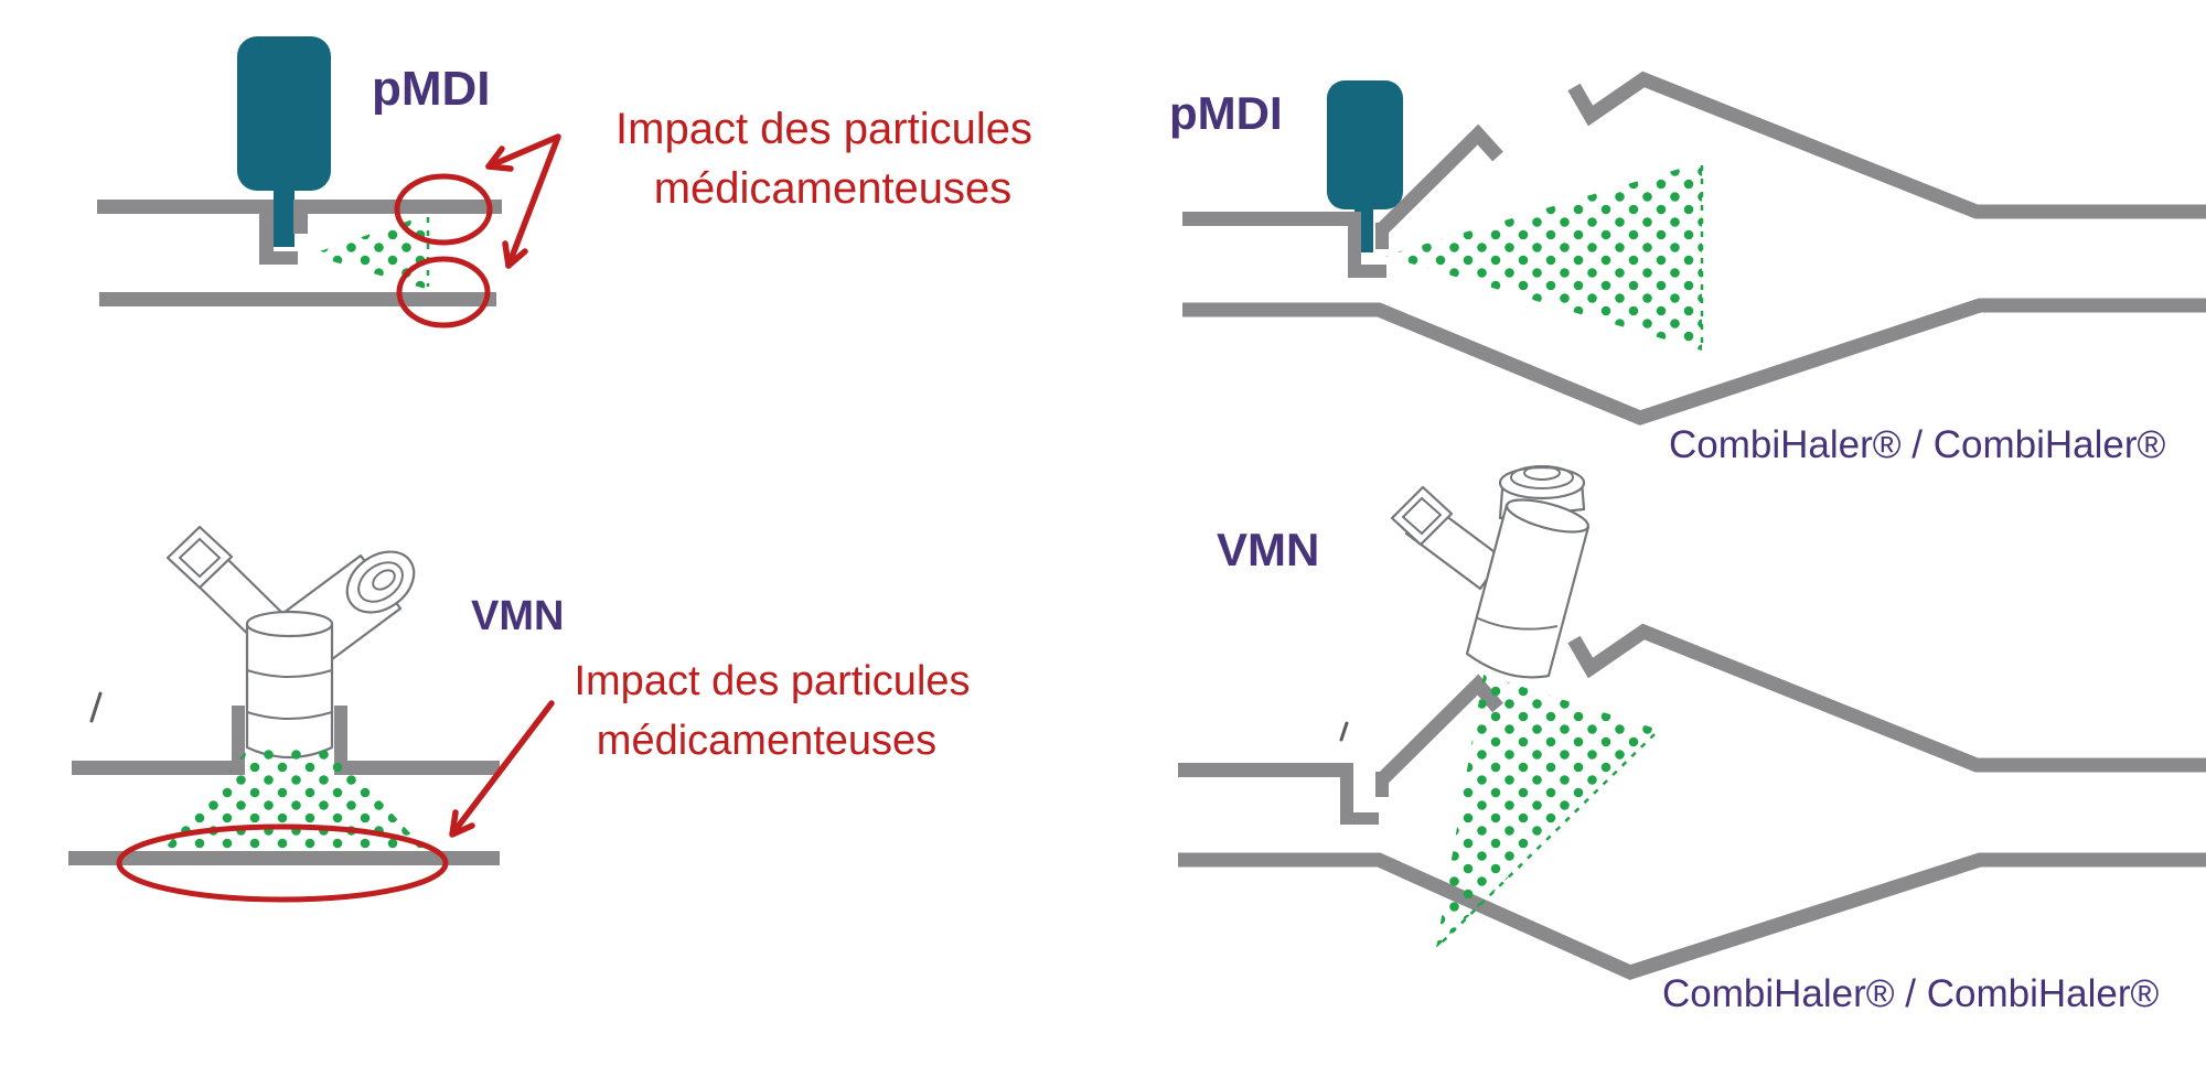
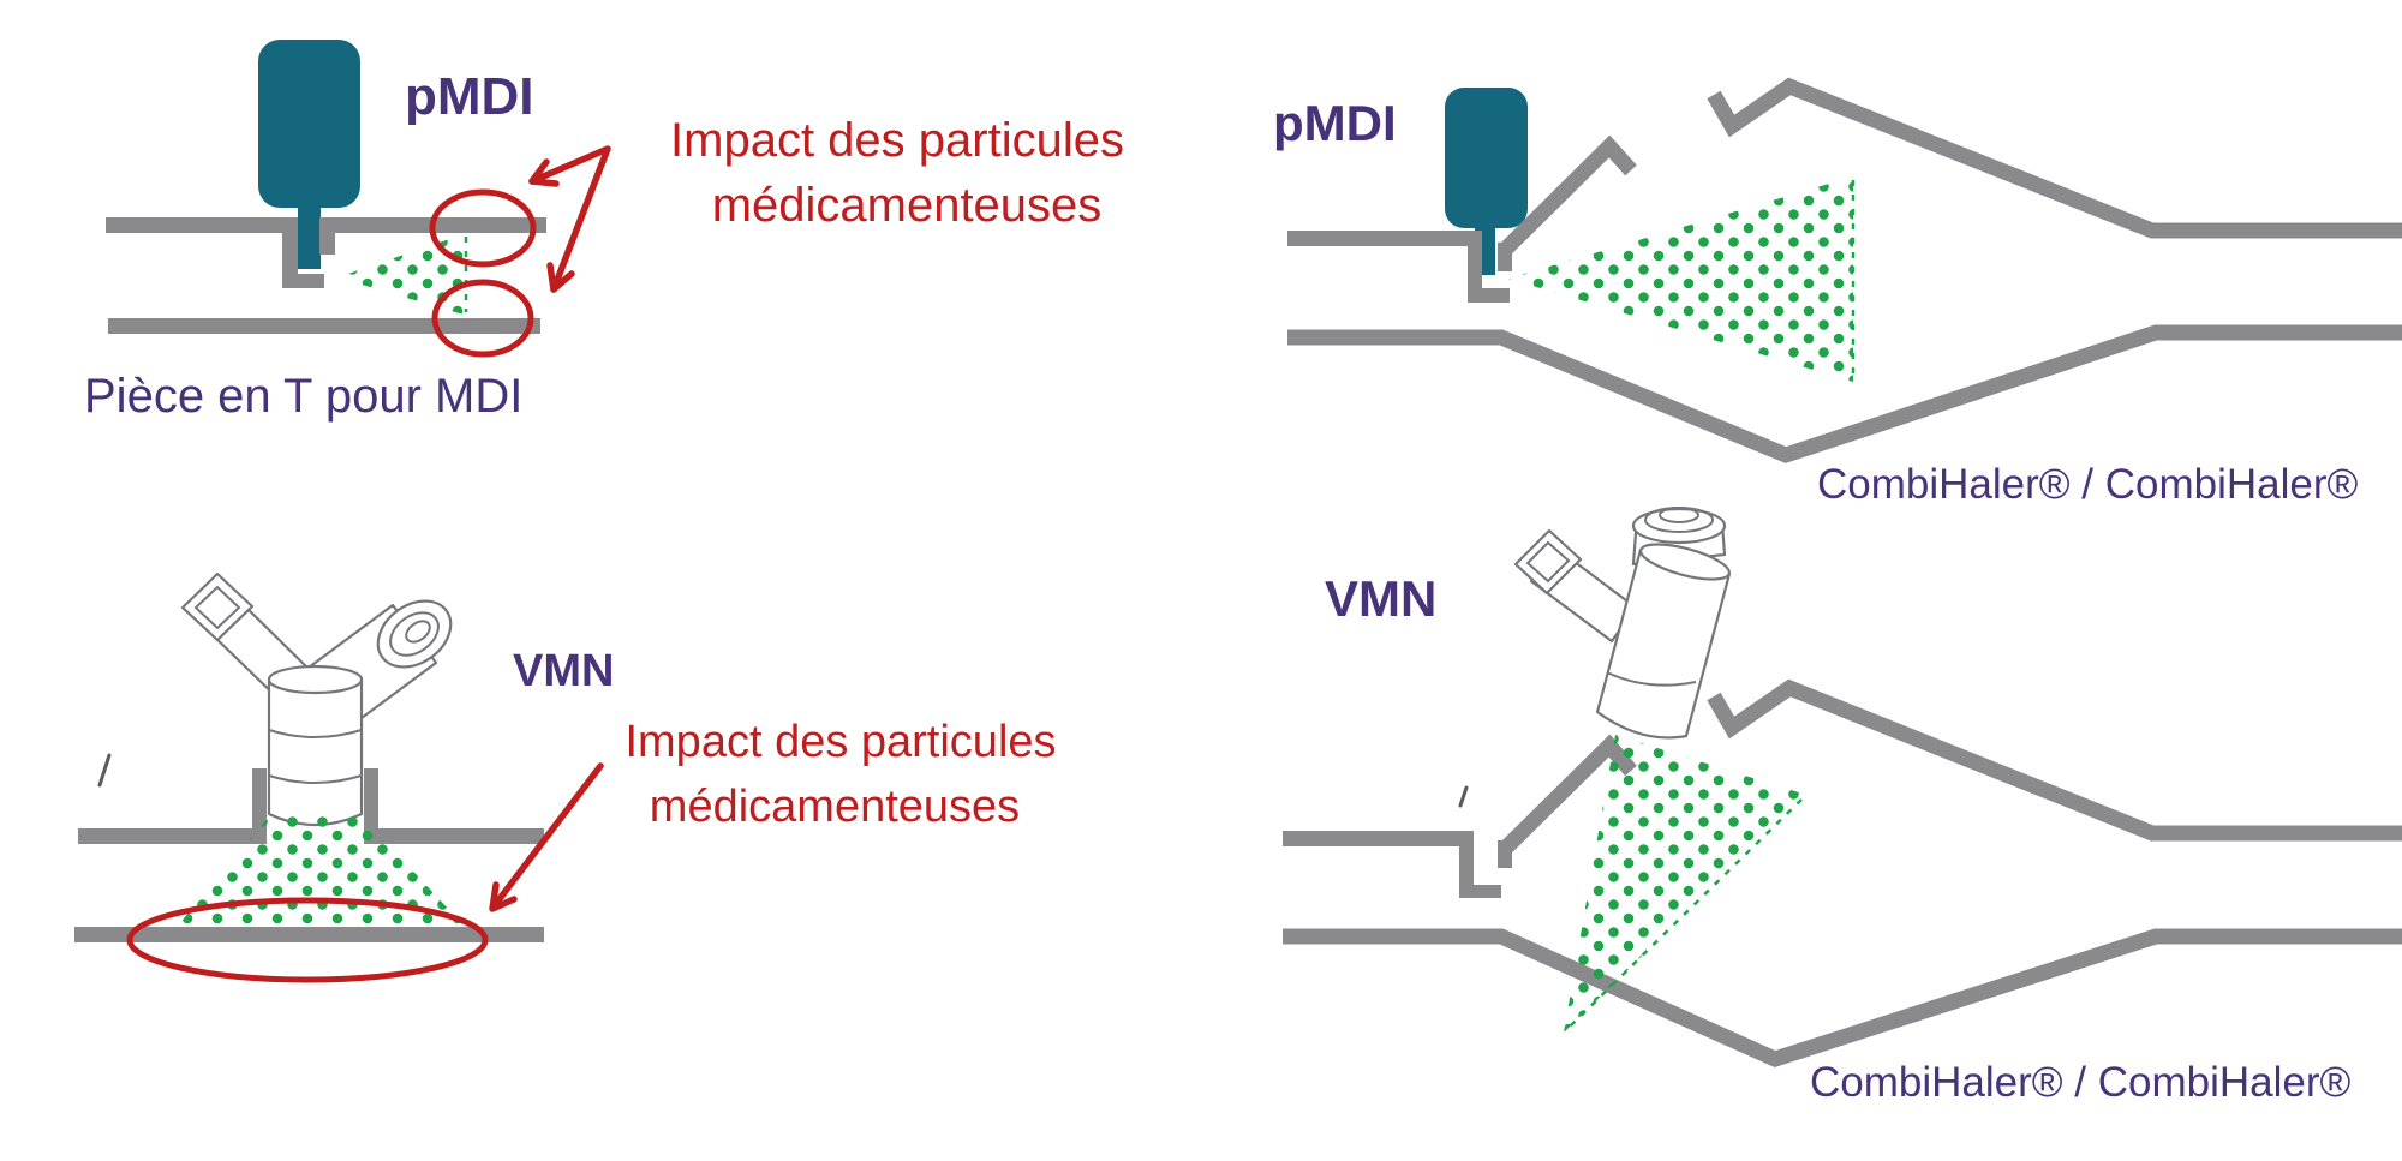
  pMDI
  Impact des particules
  médicamenteuses
+ Pièce en T pour MDI
  pMDI
  CombiHaler® / CombiHaler®
  VMN
  Impact des particules
  médicamenteuses
  VMN
  CombiHaler® / CombiHaler®
